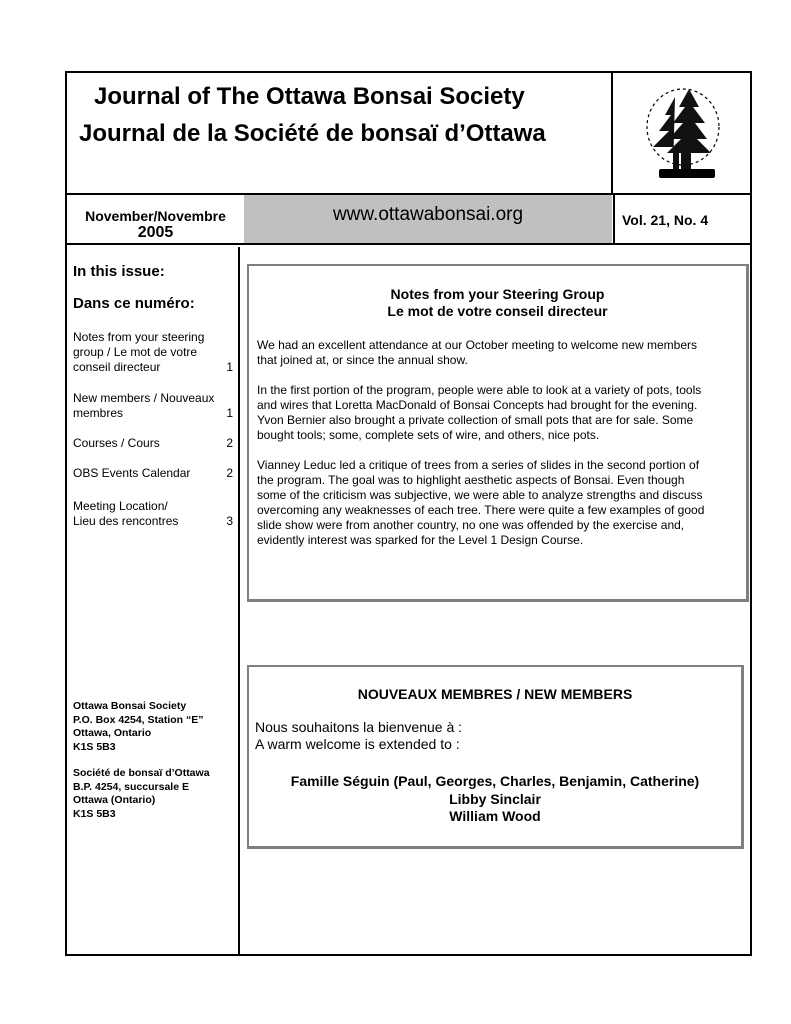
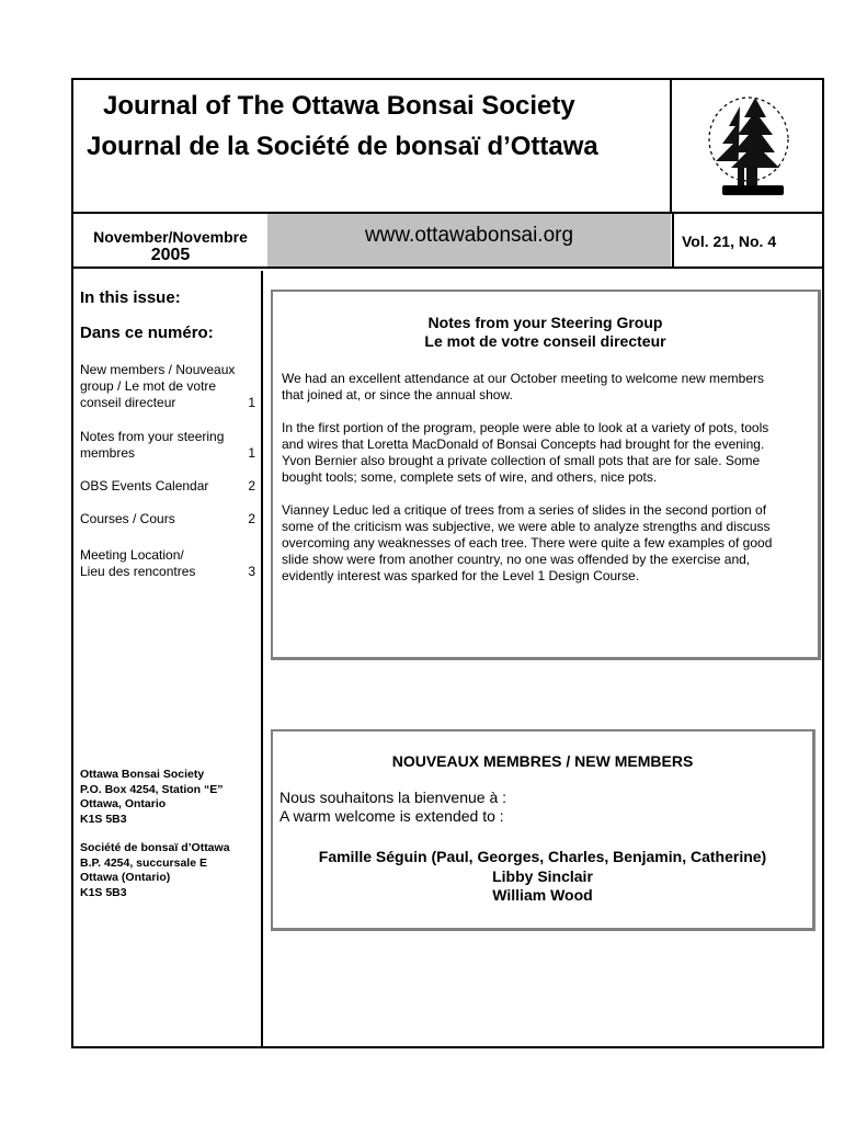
  Journal of The Ottawa Bonsai Society
  Journal de la Société de bonsaï d’Ottawa
  November/Novembre
  2005
  www.ottawabonsai.org
  Vol. 21, No. 4
  In this issue:
  Dans ce numéro:
- Notes from your steering
+ New members / Nouveaux
  group / Le mot de votre
  conseil directeur
  1
- New members / Nouveaux
+ Notes from your steering
  membres
  1
- Courses / Cours
+ OBS Events Calendar
  2
- OBS Events Calendar
+ Courses / Cours
  2
  Meeting Location/
  Lieu des rencontres
  3
  Ottawa Bonsai Society
  P.O. Box 4254, Station “E”
  Ottawa, Ontario
  K1S 5B3
  Société de bonsaï d’Ottawa
  B.P. 4254, succursale E
  Ottawa (Ontario)
  K1S 5B3
  Notes from your Steering Group
  Le mot de votre conseil directeur
  We had an excellent attendance at our October meeting to welcome new members
  that joined at, or since the annual show.
  In the first portion of the program, people were able to look at a variety of pots, tools
  and wires that Loretta MacDonald of Bonsai Concepts had brought for the evening.
  Yvon Bernier also brought a private collection of small pots that are for sale. Some
  bought tools; some, complete sets of wire, and others, nice pots.
  Vianney Leduc led a critique of trees from a series of slides in the second portion of
- the program. The goal was to highlight aesthetic aspects of Bonsai. Even though
  some of the criticism was subjective, we were able to analyze strengths and discuss
  overcoming any weaknesses of each tree. There were quite a few examples of good
  slide show were from another country, no one was offended by the exercise and,
  evidently interest was sparked for the Level 1 Design Course.
  NOUVEAUX MEMBRES / NEW MEMBERS
  Nous souhaitons la bienvenue à :
  A warm welcome is extended to :
  Famille Séguin (Paul, Georges, Charles, Benjamin, Catherine)
  Libby Sinclair
  William Wood
